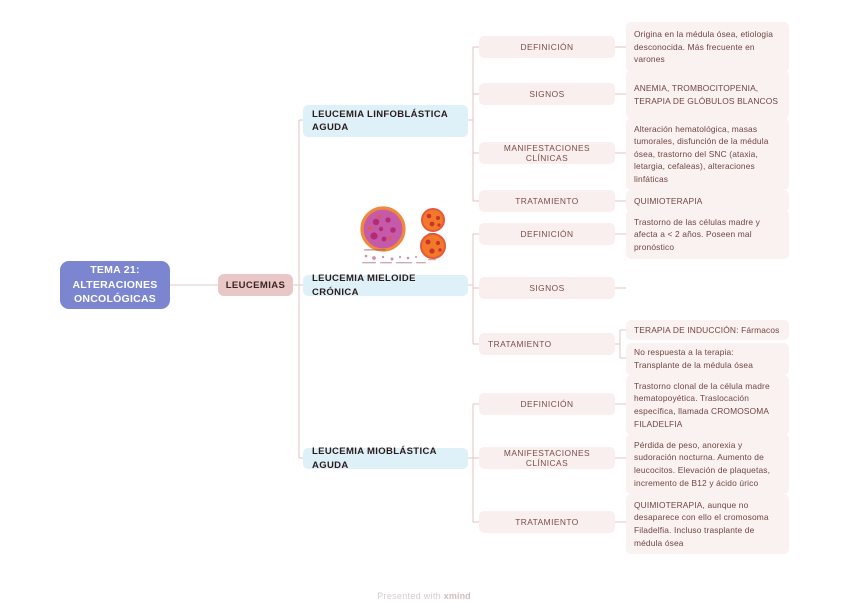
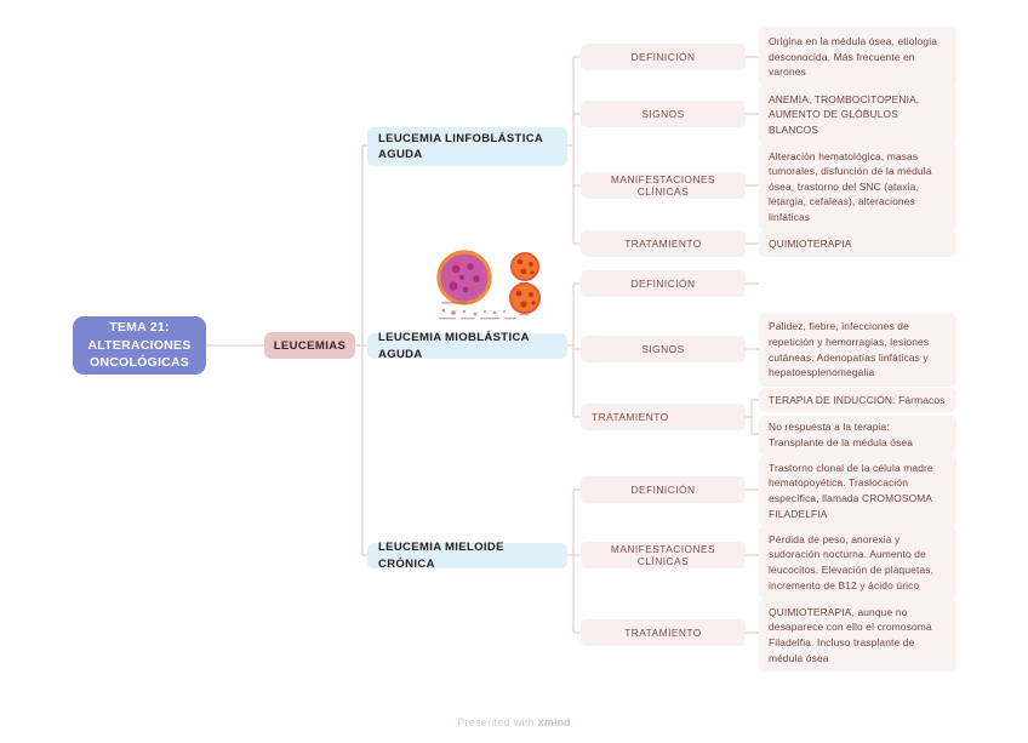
  TEMA 21:
  ALTERACIONES
  ONCOLÓGICAS
  LEUCEMIAS
  LEUCEMIA LINFOBLÁSTICA
  AGUDA
  DEFINICIÓN
  Origina en la médula ósea, etiologia desconocida. Más frecuente en varones
  SIGNOS
- ANEMIA, TROMBOCITOPENIA, TERAPIA DE GLÓBULOS BLANCOS
+ ANEMIA, TROMBOCITOPENIA, AUMENTO DE GLÓBULOS BLANCOS
  MANIFESTACIONES CLÍNICAS
  Alteración hematológica, masas tumorales, disfunción de la médula ósea, trastorno del SNC (ataxia, letargia, cefaleas), alteraciones linfáticas
  TRATAMIENTO
  QUIMIOTERAPIA
- LEUCEMIA MIELOIDE CRÓNICA
+ LEUCEMIA MIOBLÁSTICA AGUDA
  DEFINICIÓN
- Trastorno de las células madre y afecta a < 2 años. Poseen mal pronóstico
  SIGNOS
+ Palidez, fiebre, infecciones de repetición y hemorragias, lesiones cutáneas. Adenopatías linfáticas y hepatoesplenomegalia
  TRATAMIENTO
  TERAPIA DE INDUCCIÓN: Fármacos
  No respuesta a la terapia: Transplante de la médula ósea
- LEUCEMIA MIOBLÁSTICA AGUDA
+ LEUCEMIA MIELOIDE CRÓNICA
  DEFINICIÓN
  Trastorno clonal de la célula madre hematopoyética. Traslocación específica, llamada CROMOSOMA FILADELFIA
  MANIFESTACIONES CLÍNICAS
  Pérdida de peso, anorexia y sudoración nocturna. Aumento de leucocitos. Elevación de plaquetas, incremento de B12 y ácido úrico
  TRATAMIENTO
  QUIMIOTERAPIA, aunque no desaparece con ello el cromosoma Filadelfia. Incluso trasplante de médula ósea
  Presented with xmind
